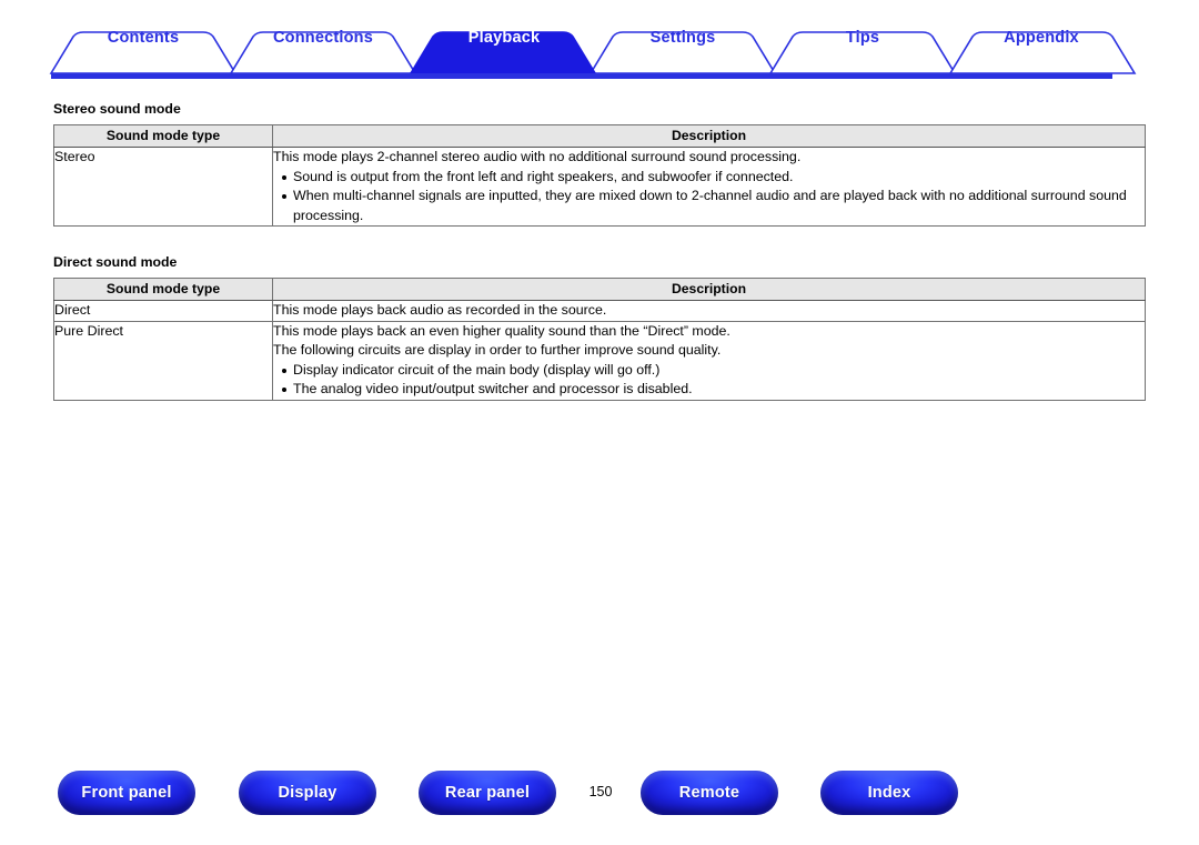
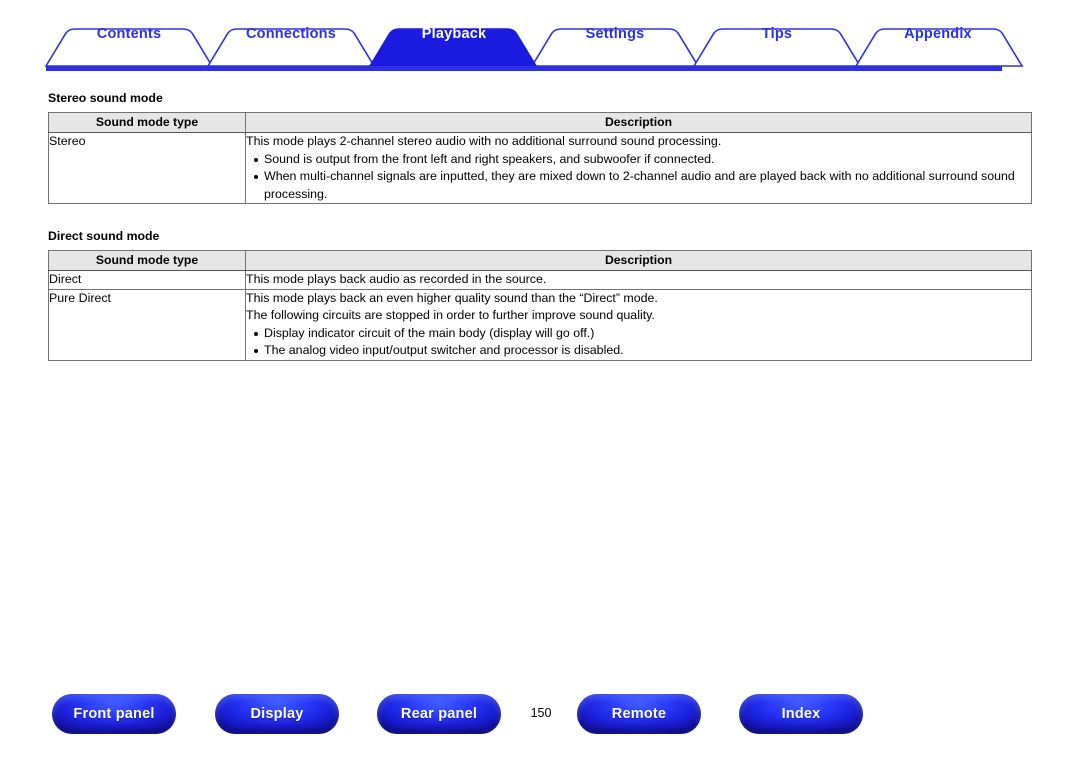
  Contents
  Connections
  Playback
  Settings
  Tips
  Appendix
  Stereo sound mode
  Sound mode type	Description
  Stereo	This mode plays 2-channel stereo audio with no additional surround sound processing. Sound is output from the front left and right speakers, and subwoofer if connected. When multi-channel signals are inputted, they are mixed down to 2-channel audio and are played back with no additional surround sound processing.
  Direct sound mode
  Sound mode type	Description
  Direct	This mode plays back audio as recorded in the source.
- Pure Direct	This mode plays back an even higher quality sound than the “Direct” mode. The following circuits are display in order to further improve sound quality. Display indicator circuit of the main body (display will go off.) The analog video input/output switcher and processor is disabled.
+ Pure Direct	This mode plays back an even higher quality sound than the “Direct” mode. The following circuits are stopped in order to further improve sound quality. Display indicator circuit of the main body (display will go off.) The analog video input/output switcher and processor is disabled.
  Front panel
  Display
  Rear panel
  150
  Remote
  Index
